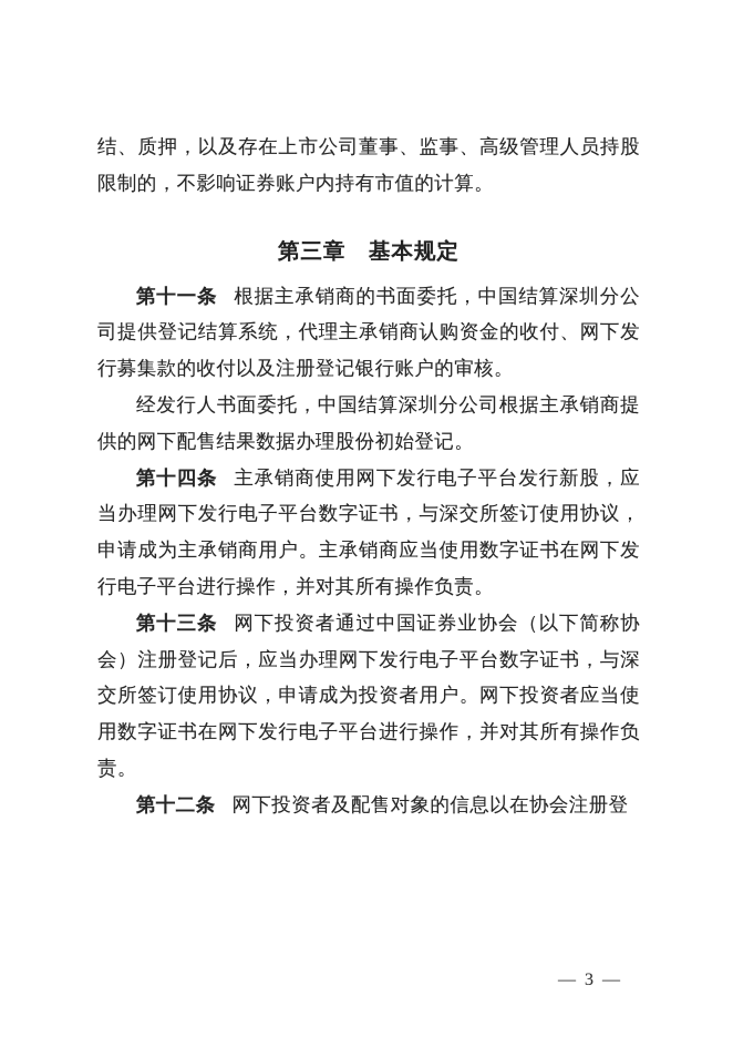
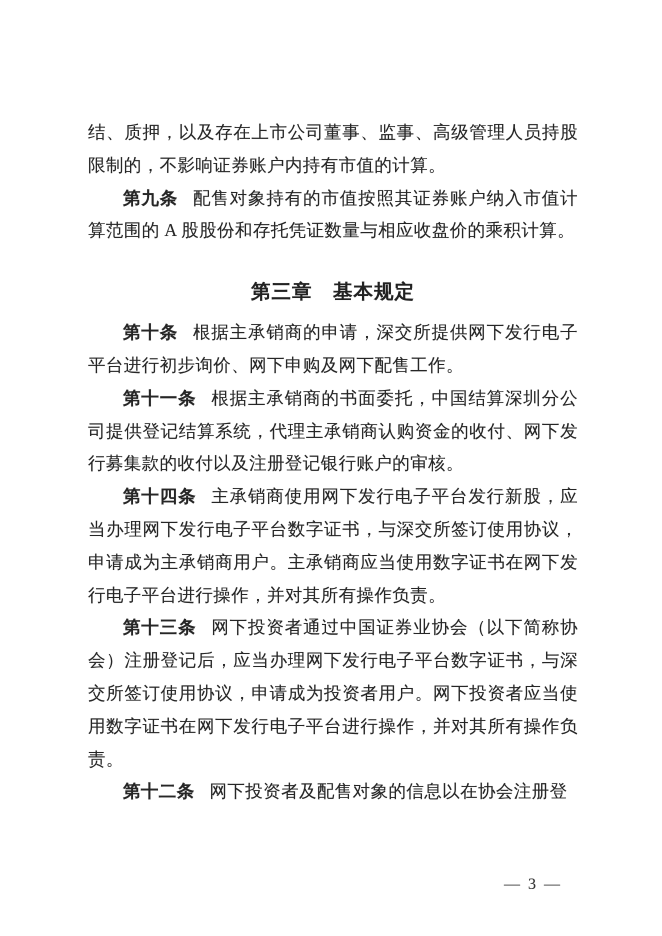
  结、质押，以及存在上市公司董事、监事、高级管理人员持股限制的，不影响证券账户内持有市值的计算。
+ 第九条 配售对象持有的市值按照其证券账户纳入市值计算范围的 A 股股份和存托凭证数量与相应收盘价的乘积计算。
  第三章 基本规定
+ 第十条 根据主承销商的申请，深交所提供网下发行电子平台进行初步询价、网下申购及网下配售工作。
  第十一条 根据主承销商的书面委托，中国结算深圳分公司提供登记结算系统，代理主承销商认购资金的收付、网下发行募集款的收付以及注册登记银行账户的审核。
- 经发行人书面委托，中国结算深圳分公司根据主承销商提供的网下配售结果数据办理股份初始登记。
  第十四条 主承销商使用网下发行电子平台发行新股，应当办理网下发行电子平台数字证书，与深交所签订使用协议，申请成为主承销商用户。主承销商应当使用数字证书在网下发行电子平台进行操作，并对其所有操作负责。
  第十三条 网下投资者通过中国证券业协会（以下简称协会）注册登记后，应当办理网下发行电子平台数字证书，与深交所签订使用协议，申请成为投资者用户。网下投资者应当使用数字证书在网下发行电子平台进行操作，并对其所有操作负责。
  第十二条 网下投资者及配售对象的信息以在协会注册登
  — 3 —
